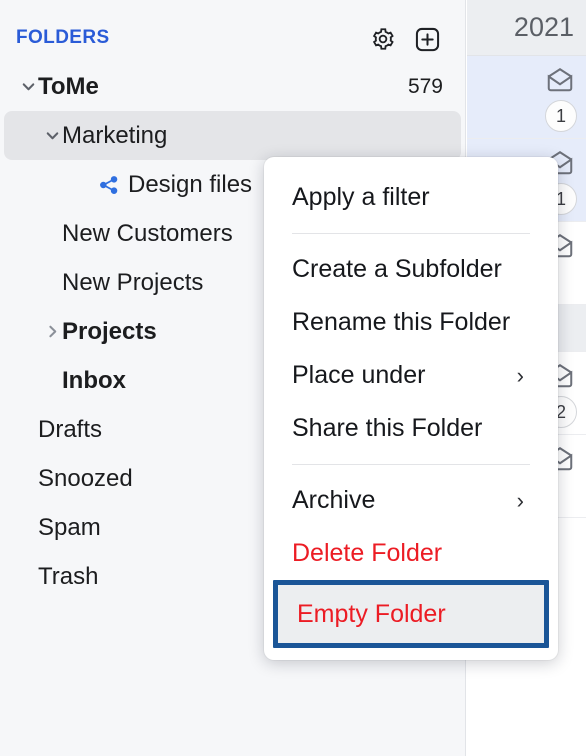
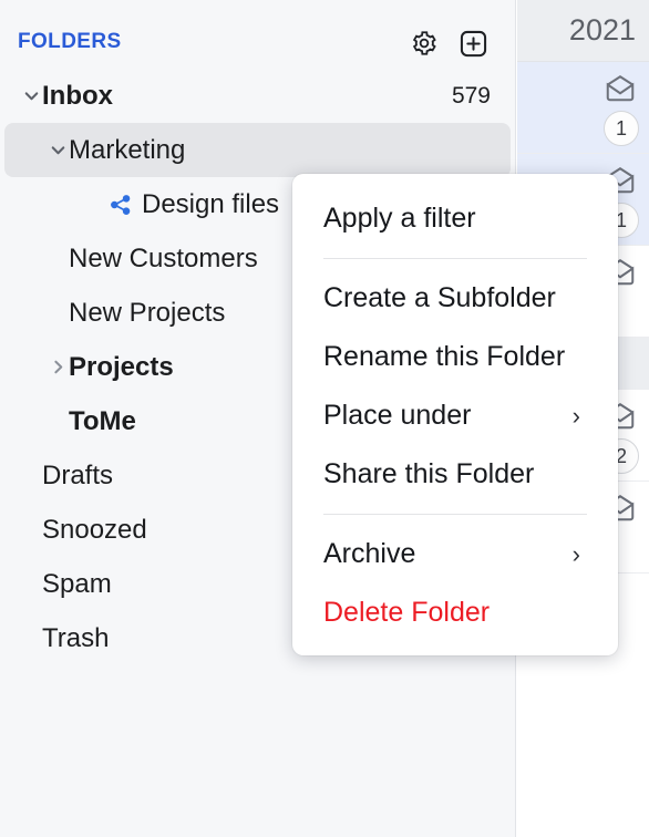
  FOLDERS
- ToMe
+ Inbox
  579
  Marketing
  Design files
  New Customers
  New Projects
  Projects
- Inbox
+ ToMe
  Drafts
  Snoozed
  Spam
  Trash
  2021
  1
  1
  2
  Apply a filter
  Create a Subfolder
  Rename this Folder
  Place under
  ›
  Share this Folder
  Archive
  ›
  Delete Folder
- Empty Folder
